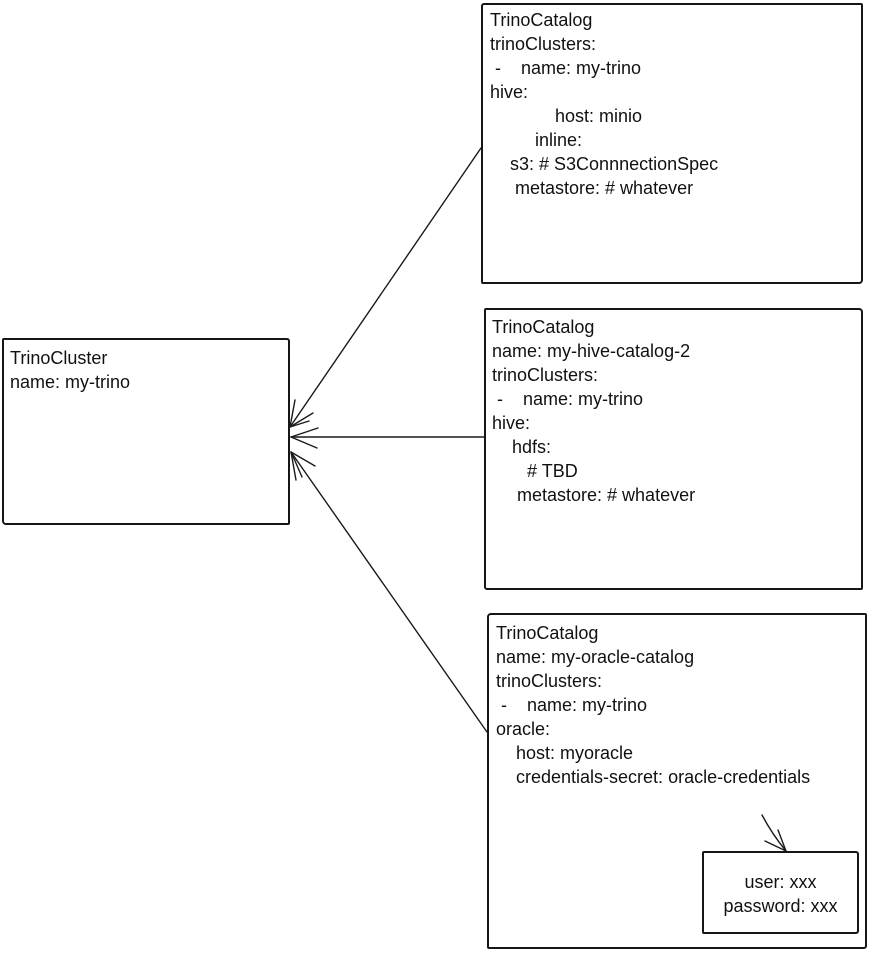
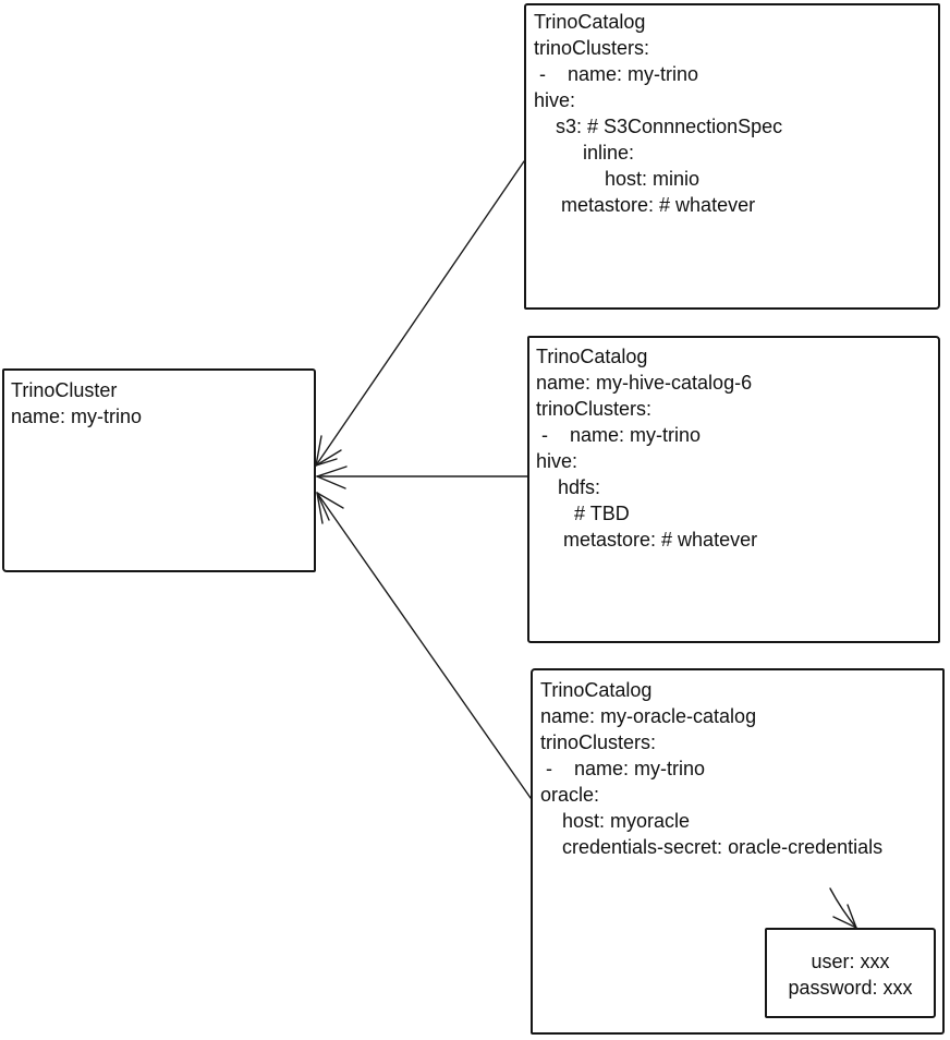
  TrinoCluster
  name: my-trino
  TrinoCatalog
  trinoClusters:
  - name: my-trino
  hive:
- host: minio
+ s3: # S3ConnnectionSpec
  inline:
- s3: # S3ConnnectionSpec
+ host: minio
  metastore: # whatever
  TrinoCatalog
- name: my-hive-catalog-2
+ name: my-hive-catalog-6
  trinoClusters:
  - name: my-trino
  hive:
  hdfs:
  # TBD
  metastore: # whatever
  TrinoCatalog
  name: my-oracle-catalog
  trinoClusters:
  - name: my-trino
  oracle:
  host: myoracle
  credentials-secret: oracle-credentials
  user: xxx
  password: xxx
